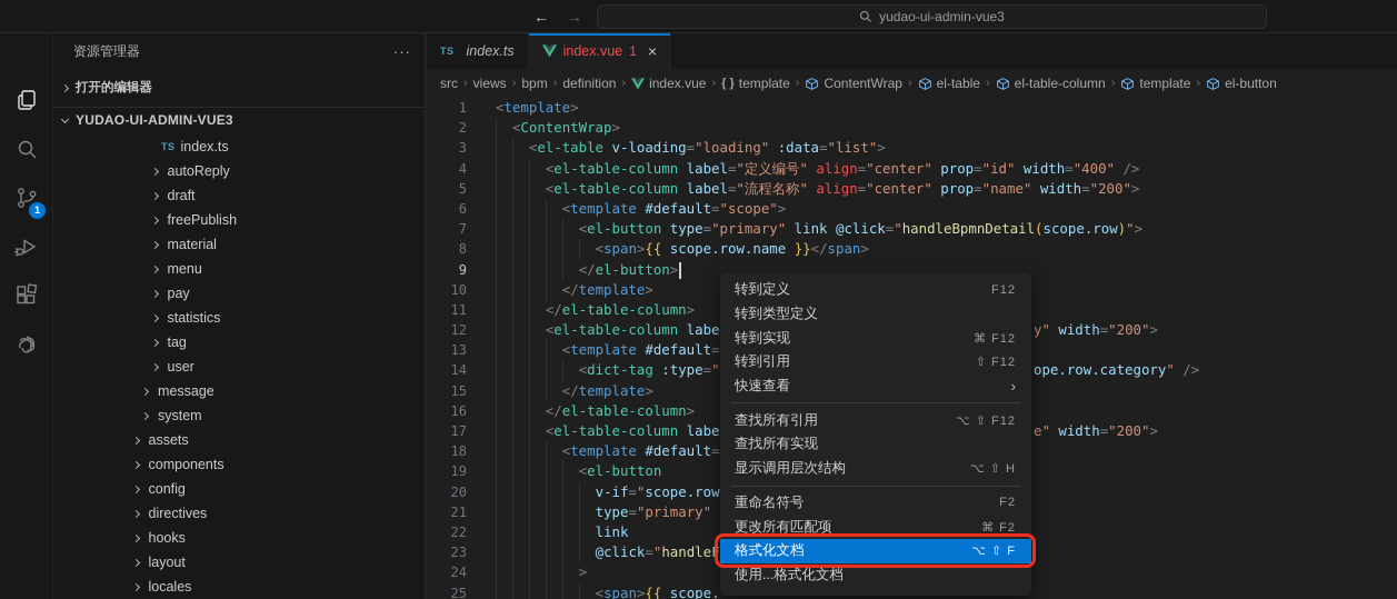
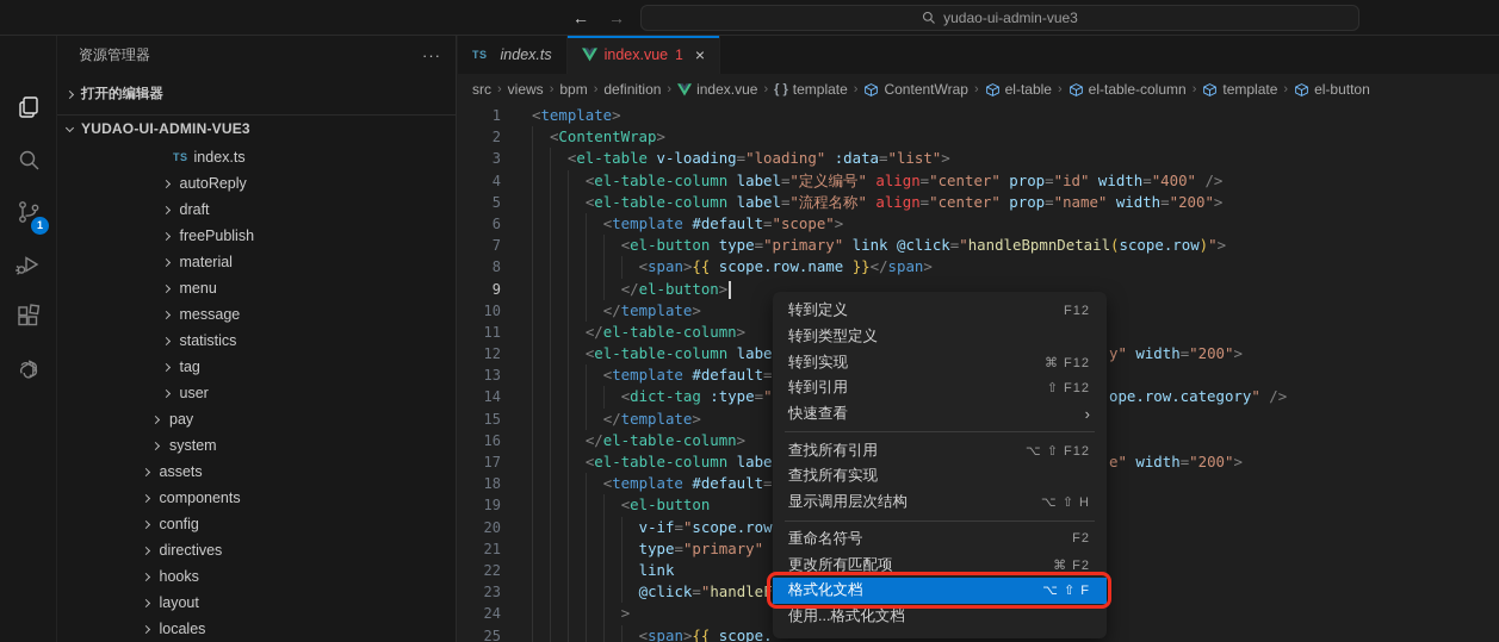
  ←
  →
  yudao-ui-admin-vue3
  1
  资源管理器
  ···
  TS
  index.ts
  autoReply
  draft
  freePublish
  material
  menu
- pay
+ message
  statistics
  tag
  user
- message
+ pay
  system
  assets
  components
  config
  directives
  hooks
  layout
  locales
  打开的编辑器
  YUDAO-UI-ADMIN-VUE3
  TS
  index.ts
  index.vue
  1
  ×
  src
  ›
  views
  ›
  bpm
  ›
  definition
  ›
  index.vue
  ›
  { }
  template
  ›
  ContentWrap
  ›
  el-table
  ›
  el-table-column
  ›
  template
  ›
  el-button
  1
  <template>
  2
  <ContentWrap>
  3
  <el-table v-loading="loading" :data="list">
  4
  <el-table-column label="定义编号" align="center" prop="id" width="400" />
  5
  <el-table-column label="流程名称" align="center" prop="name" width="200">
  6
  <template #default="scope">
  7
  <el-button type="primary" link @click="handleBpmnDetail(scope.row)">
  8
  <span>{{ scope.row.name }}</span>
  9
  </el-button>
  10
  </template>
  11
  </el-table-column>
  12
  <el-table-column labe
  y" width="200">
  13
  14
  ope.row.category" />
  15
  </template>
  16
  </el-table-column>
  17
  <el-table-column labe
  e" width="200">
  18
  <template #default=
  19
  <el-button
  20
  v-if="scope.row
  21
  type="primary"
  22
  link
  23
  @click="handle
  24
  >
  25
  <span>{{ scope.
  转到定义
  F12
  转到类型定义
  转到实现
  ⌘ F12
  转到引用
  ⇧ F12
  快速查看
  ›
  查找所有引用
  ⌥ ⇧ F12
  查找所有实现
  显示调用层次结构
  ⌥ ⇧ H
  重命名符号
  F2
  更改所有匹配项
  ⌘ F2
  格式化文档
  ⌥ ⇧ F
  使用...格式化文档
